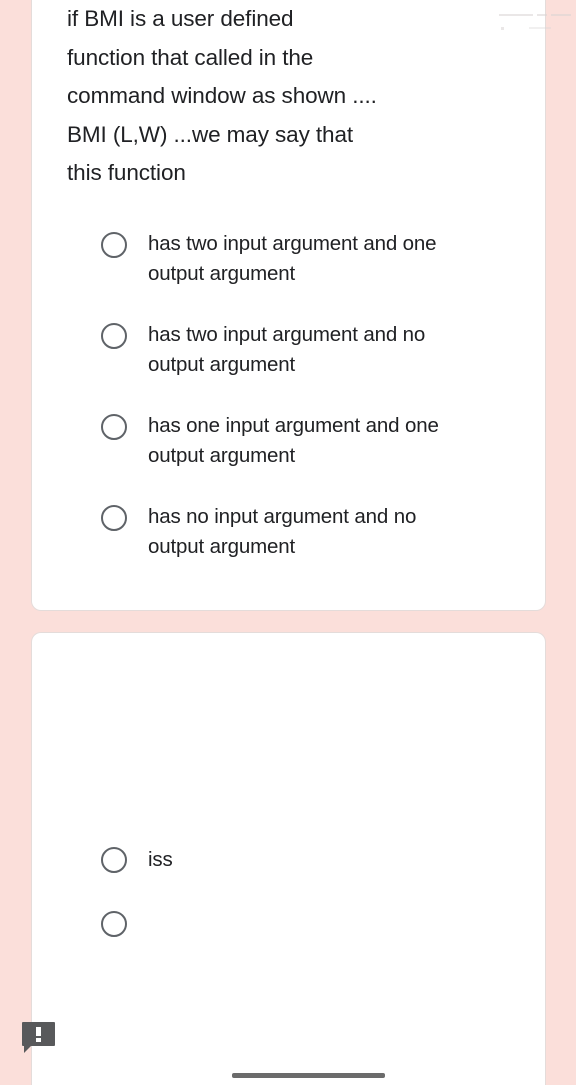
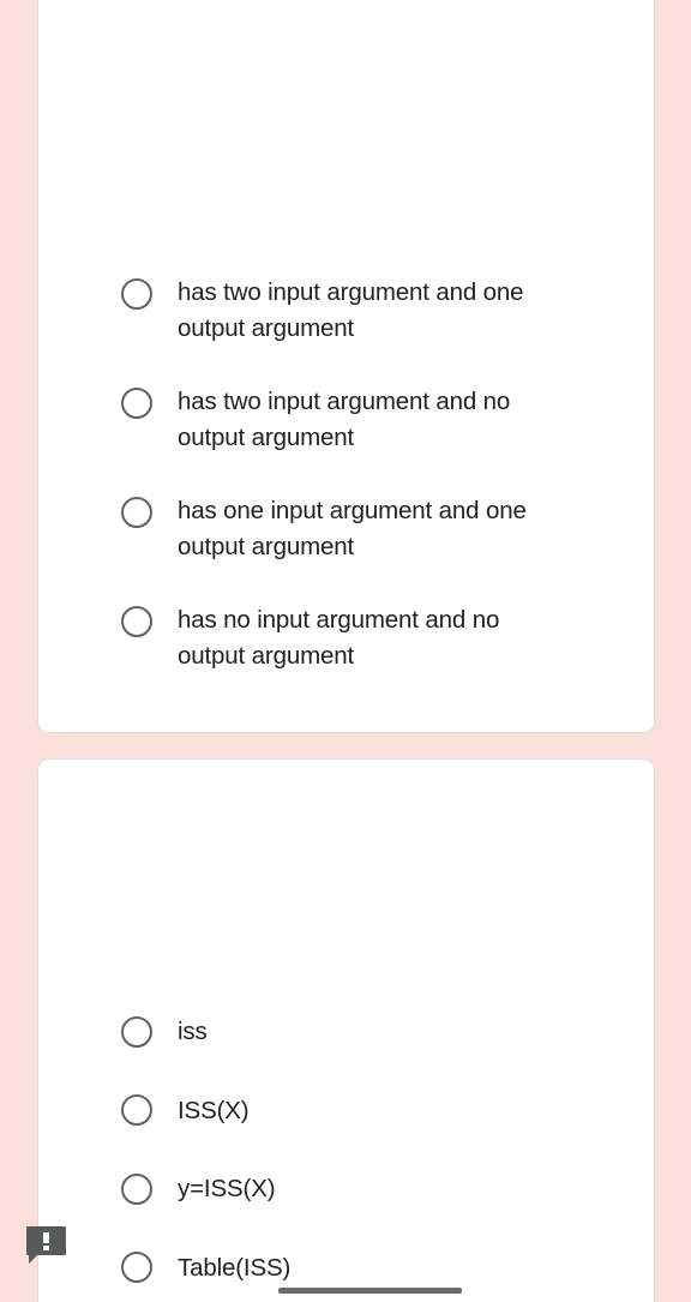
- if BMI is a user defined
- function that called in the
- command window as shown ....
- BMI (L,W) ...we may say that
- this function
  has two input argument and one
  output argument
  has two input argument and no
  output argument
  has one input argument and one
  output argument
  has no input argument and no
  output argument
  iss
+ ISS(X)
+ y=ISS(X)
+ Table(ISS)
